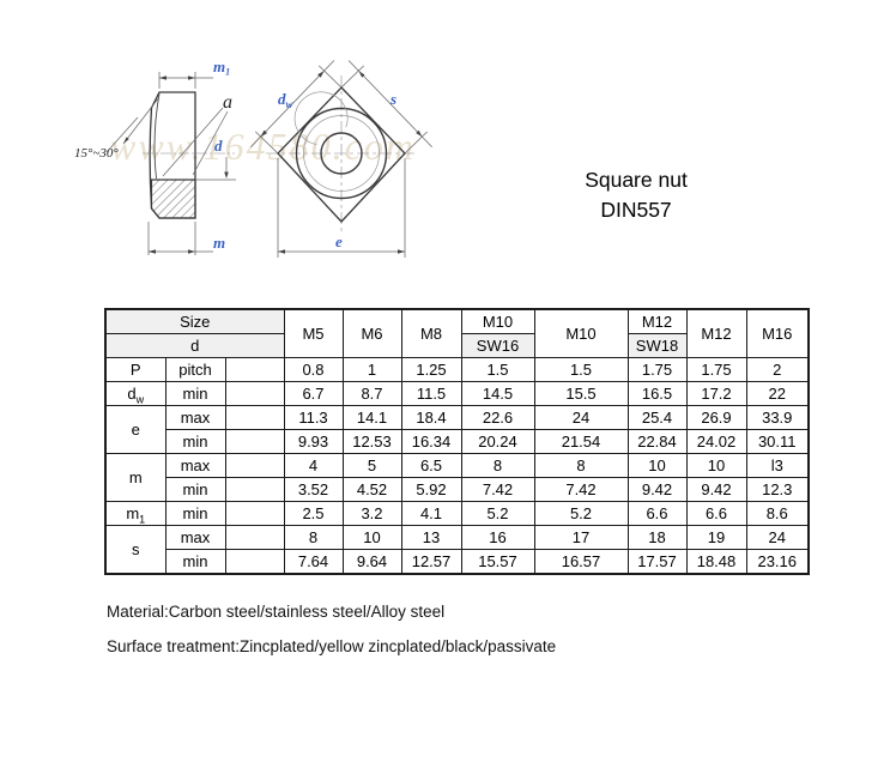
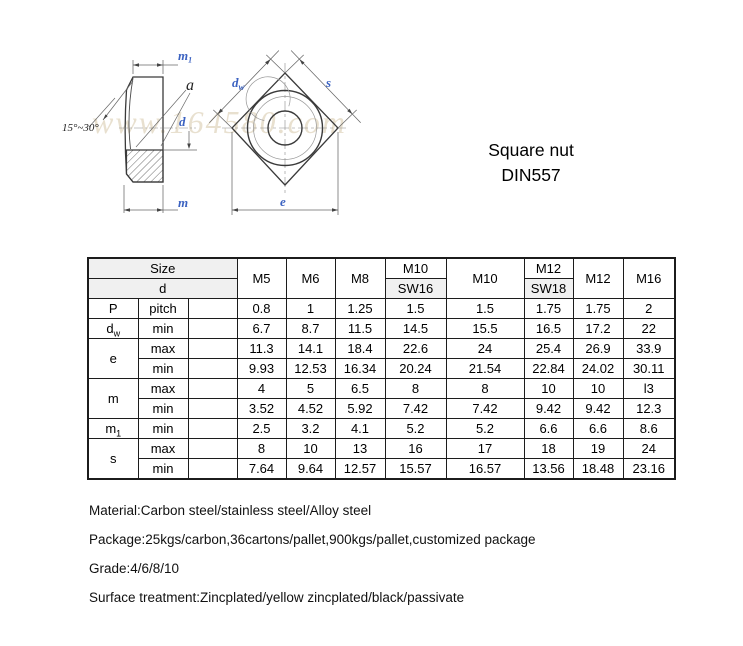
  www.16458.com
  m1
  a
  15°~30°
  d
  m
  dw
  s
  e
  Square nut
  DIN557
  Size	M5	M6	M8	M10	M10	M12	M12	M16
  d	SW16	SW18
  P	pitch		0.8	1	1.25	1.5	1.5	1.75	1.75	2
  dw	min		6.7	8.7	11.5	14.5	15.5	16.5	17.2	22
  e	max		11.3	14.1	18.4	22.6	24	25.4	26.9	33.9
  min		9.93	12.53	16.34	20.24	21.54	22.84	24.02	30.11
  m	max		4	5	6.5	8	8	10	10	l3
  min		3.52	4.52	5.92	7.42	7.42	9.42	9.42	12.3
  m1	min		2.5	3.2	4.1	5.2	5.2	6.6	6.6	8.6
  s	max		8	10	13	16	17	18	19	24
- min		7.64	9.64	12.57	15.57	16.57	17.57	18.48	23.16
+ min		7.64	9.64	12.57	15.57	16.57	13.56	18.48	23.16
  Material:Carbon steel/stainless steel/Alloy steel
+ Package:25kgs/carbon,36cartons/pallet,900kgs/pallet,customized package
+ Grade:4/6/8/10
  Surface treatment:Zincplated/yellow zincplated/black/passivate
